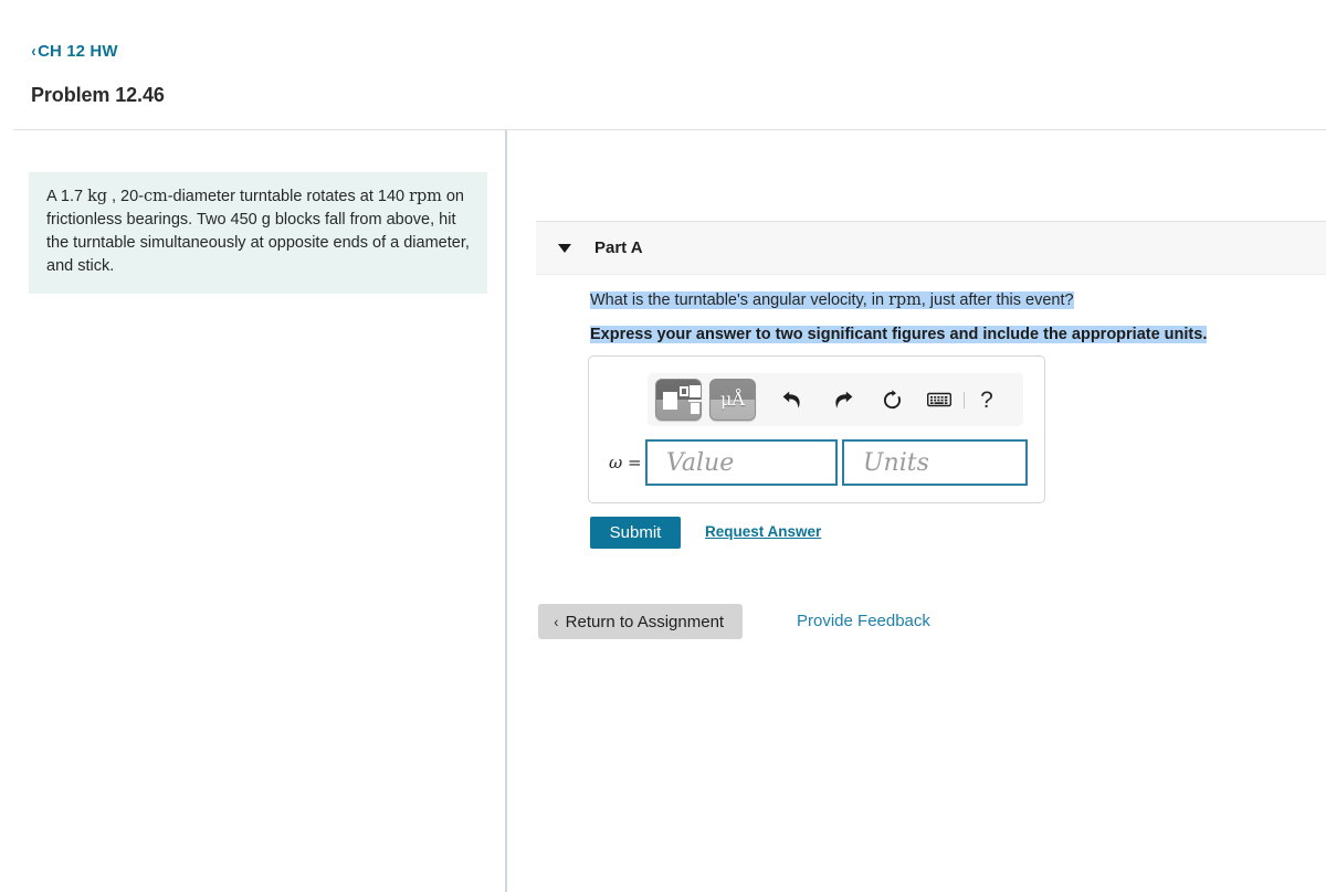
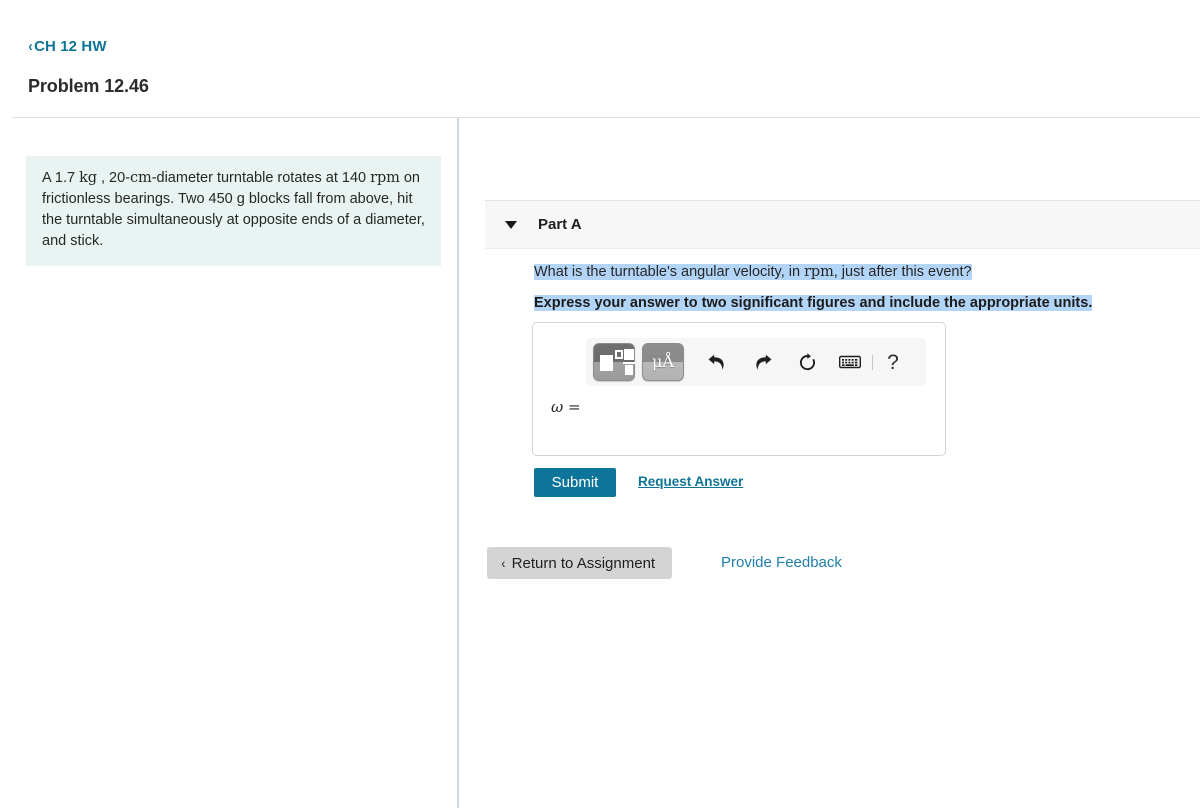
  ‹
  CH 12 HW
  Problem 12.46
  A 1.7 kg , 20-cm-diameter turntable rotates at 140 rpm on frictionless bearings. Two 450 g blocks fall from above, hit the turntable simultaneously at opposite ends of a diameter, and stick.
  Part A
  What is the turntable's angular velocity, in rpm, just after this event?
  Express your answer to two significant figures and include the appropriate units.
  μÅ
  ?
  ω =
- Value
- Units
  Submit
  Request Answer
  ‹
  Return to Assignment
  Provide Feedback
